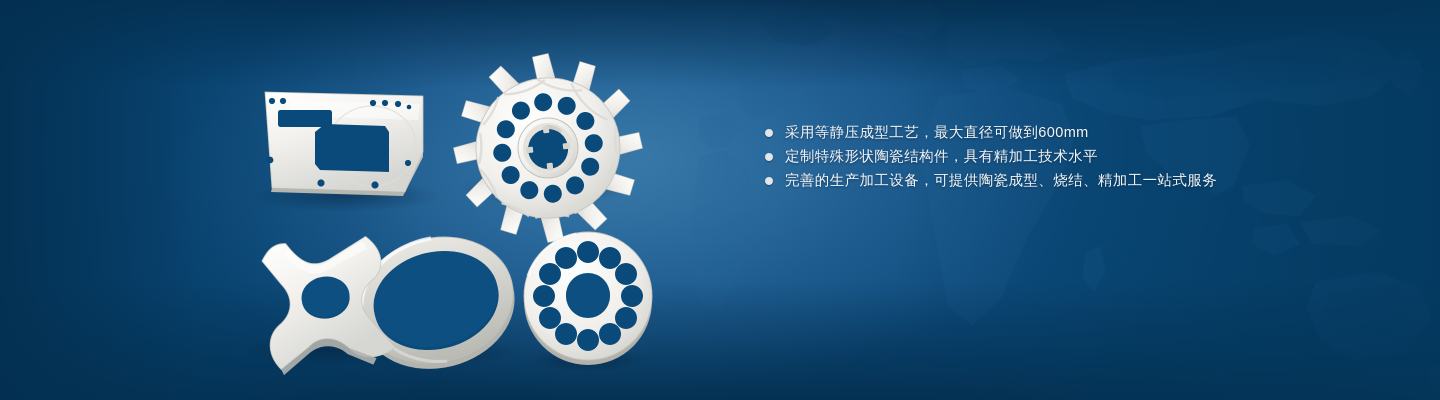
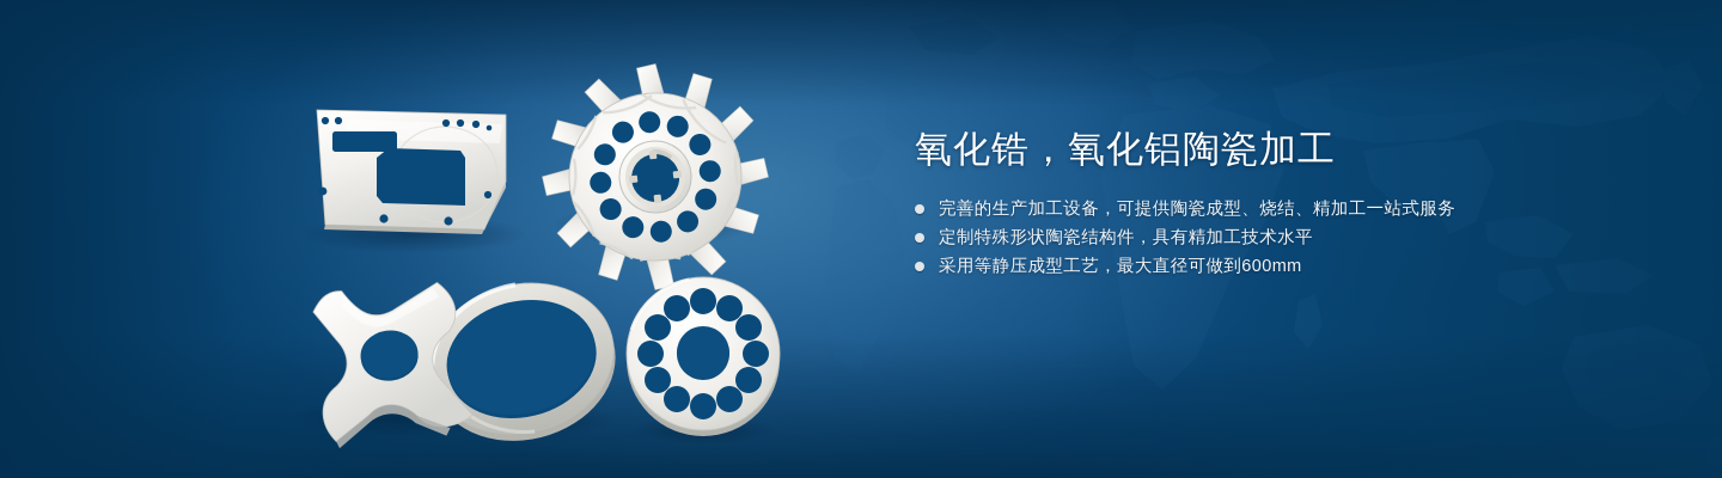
+ 氧化锆，氧化铝陶瓷加工
- 采用等静压成型工艺，最大直径可做到600mm
+ 完善的生产加工设备，可提供陶瓷成型、烧结、精加工一站式服务
  定制特殊形状陶瓷结构件，具有精加工技术水平
- 完善的生产加工设备，可提供陶瓷成型、烧结、精加工一站式服务
+ 采用等静压成型工艺，最大直径可做到600mm
